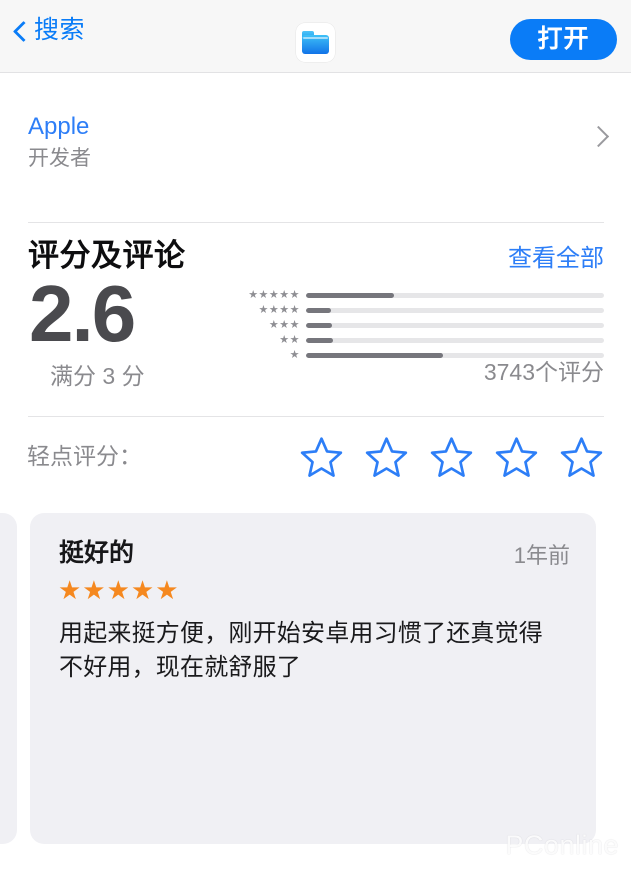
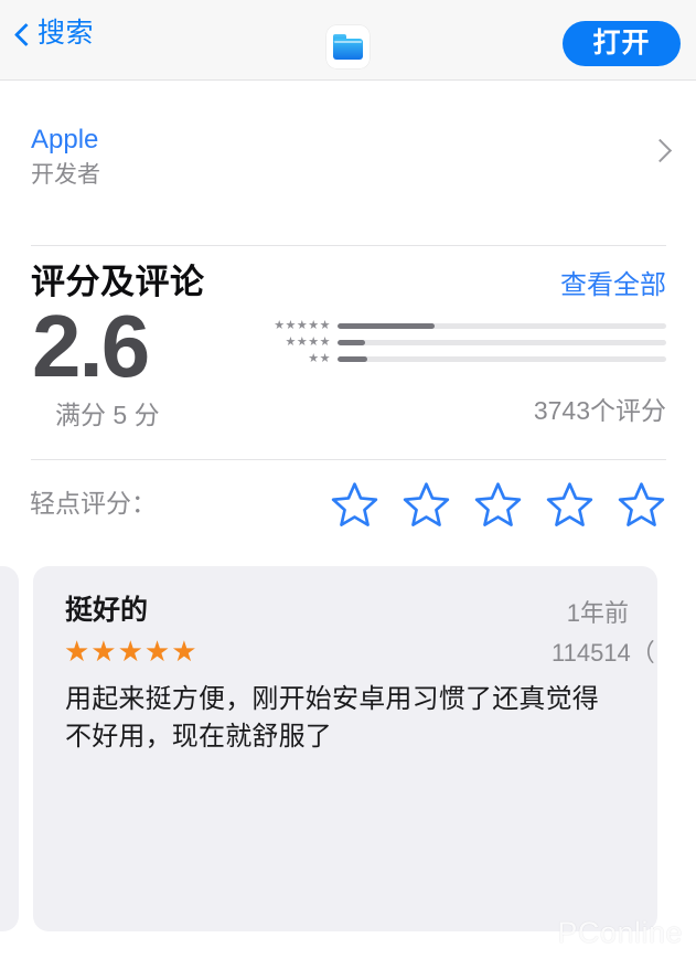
  搜索
  打开
  Apple
  开发者
  评分及评论
  查看全部
  2.6
- 满分 3 分
+ 满分 5 分
  ★★★★★
  ★★★★
- ★★★
  ★★
- ★
  3743个评分
  轻点评分：
  挺好的
  1年前
  ★★★★★
+ 114514（
  用起来挺方便，刚开始安卓用习惯了还真觉得不好用，现在就舒服了
